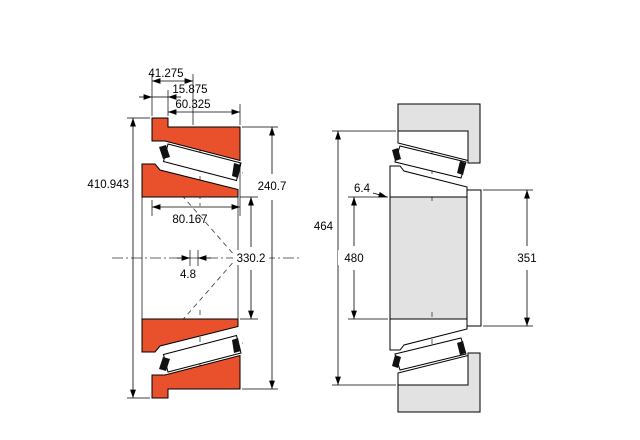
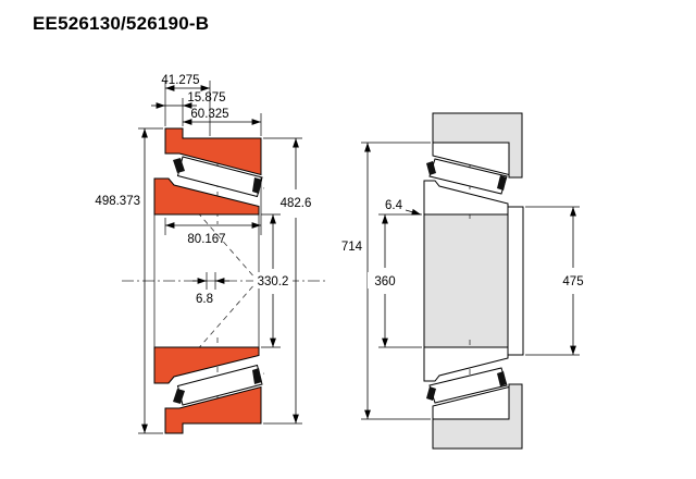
+ EE526130/526190-B
  41.275
  15.875
  60.325
- 410.943
+ 498.373
- 240.7
+ 482.6
  330.2
  80.167
- 4.8
+ 6.8
- 464
+ 714
- 480
+ 360
- 351
+ 475
  6.4
